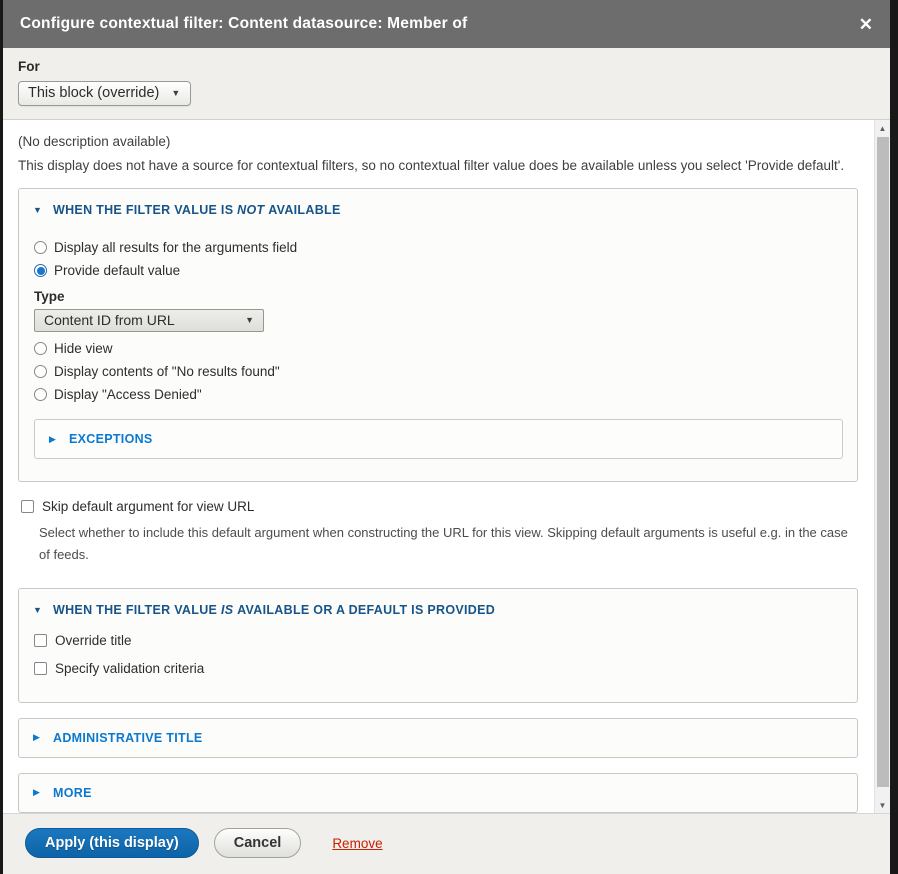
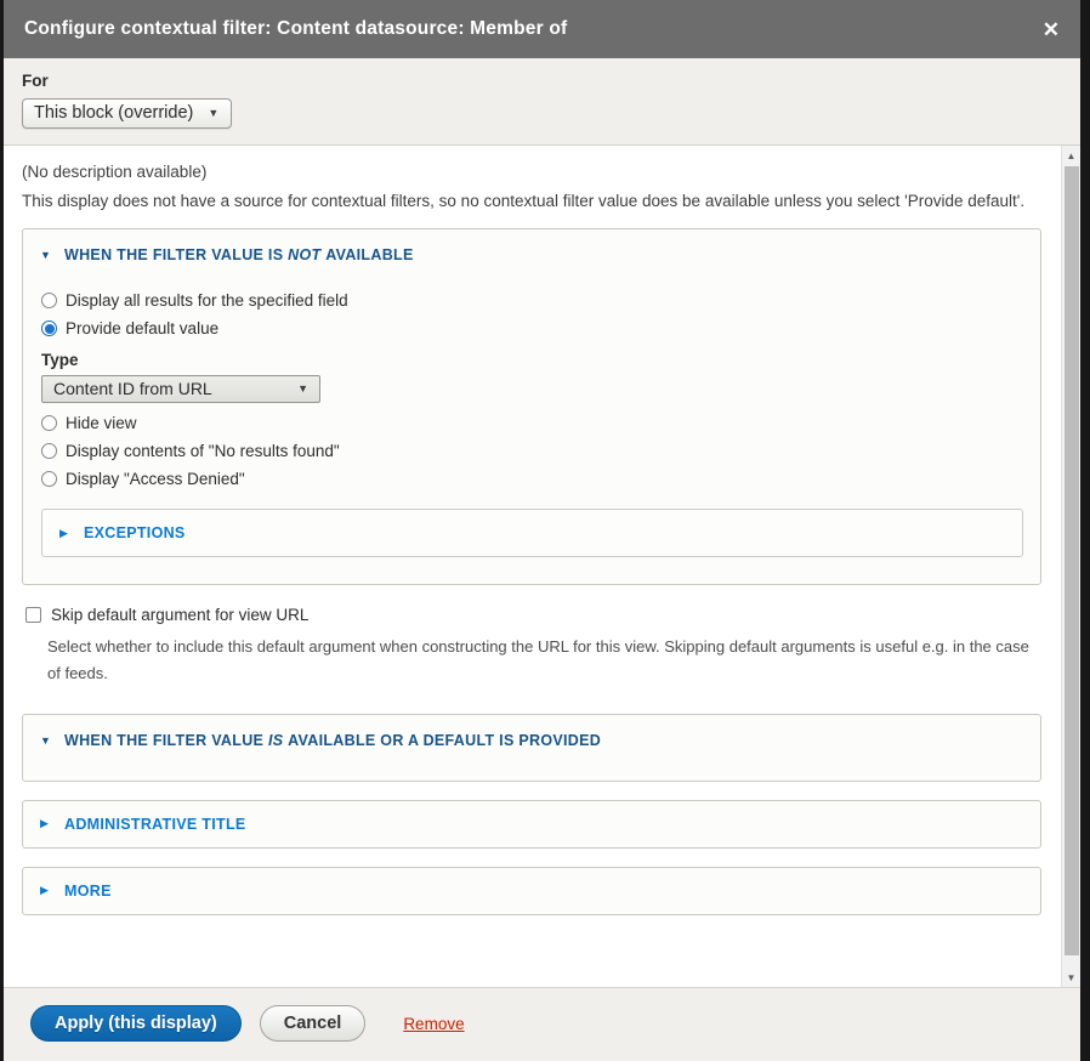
  Configure contextual filter: Content datasource: Member of
  ✕
  For
  This block (override)
  ▼
  (No description available)
  This display does not have a source for contextual filters, so no contextual filter value does be available unless you select 'Provide default'.
  ▼
  WHEN THE FILTER VALUE IS NOT AVAILABLE
- Display all results for the arguments field
+ Display all results for the specified field
  Provide default value
  Type
  Content ID from URL
  ▼
  Hide view
  Display contents of "No results found"
  Display "Access Denied"
  ▶
  EXCEPTIONS
  Skip default argument for view URL
  Select whether to include this default argument when constructing the URL for this view. Skipping default arguments is useful e.g. in the case of feeds.
  ▼
  WHEN THE FILTER VALUE IS AVAILABLE OR A DEFAULT IS PROVIDED
- Override title
- Specify validation criteria
  ▶
  ADMINISTRATIVE TITLE
  ▶
  MORE
  ▲
  ▼
  Apply (this display)
  Cancel
  Remove
